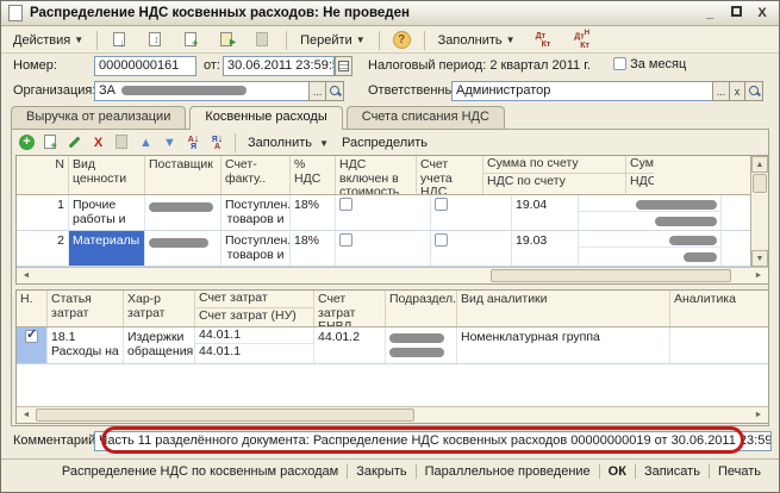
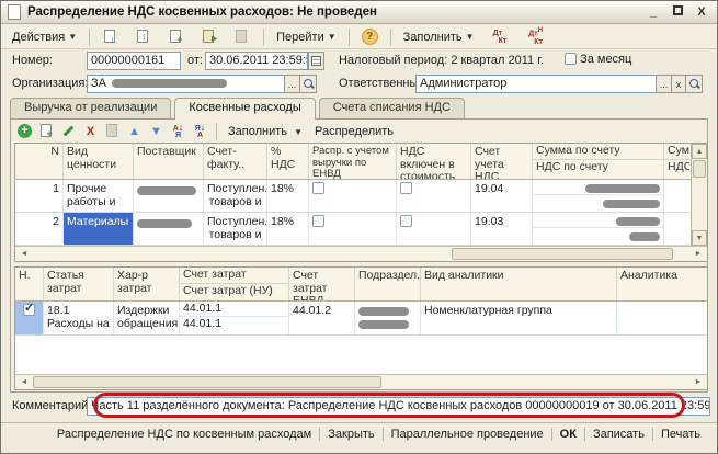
  Распределение НДС косвенных расходов: Не проведен
  _
  X
  Действия
  ▼
  ↓
  ↕
  +
  ►
  Перейти
  ▼
  ?
  Заполнить
  ▼
  Номер:
  00000000161
  от:
  30.06.2011 23:59:
  Налоговый период: 2 квартал 2011 г.
  За месяц
  Организация
  ЗА
  ...
  Ответственны
  Администратор
  ...
  x
  Выручка от реализации
  Косвенные расходы
  Счета списания НДС
  +
  +
  Х
  ▲
  ▼
  Заполнить ▼
  Распределить
  N
  Вид ценности
  Поставщик
  Счет-факту..
  % НДС
+ Распр. с учетом выручки по ЕНВД
  НДС включен в стоимость
  Счет учета НДС
  Сумма по счету
  НДС по счету
  Сум
  НДС
  1
  Прочие работы и
  Поступлен. товаров и
  18%
  19.04
  2
  Материалы
  Поступлен. товаров и
  18%
  19.03
  Н.
  Статья затрат
  Хар-р затрат
  Счет затрат
  Счет затрат (НУ)
  Счет затрат
  Подраздел.
  Вид аналитики
  Аналитика
  18.1 Расходы на
  Издержки обращения
  44.01.1
  44.01.1
  44.01.2
  Номенклатурная группа
  Комментарий
  Часть 11 разделённого документа: Распределение НДС косвенных расходов 00000000019 от 30.06.2011 23:59
  Распределение НДС по косвенным расходам
  Закрыть
  Параллельное проведение
  ОК
  Записать
  Печать
